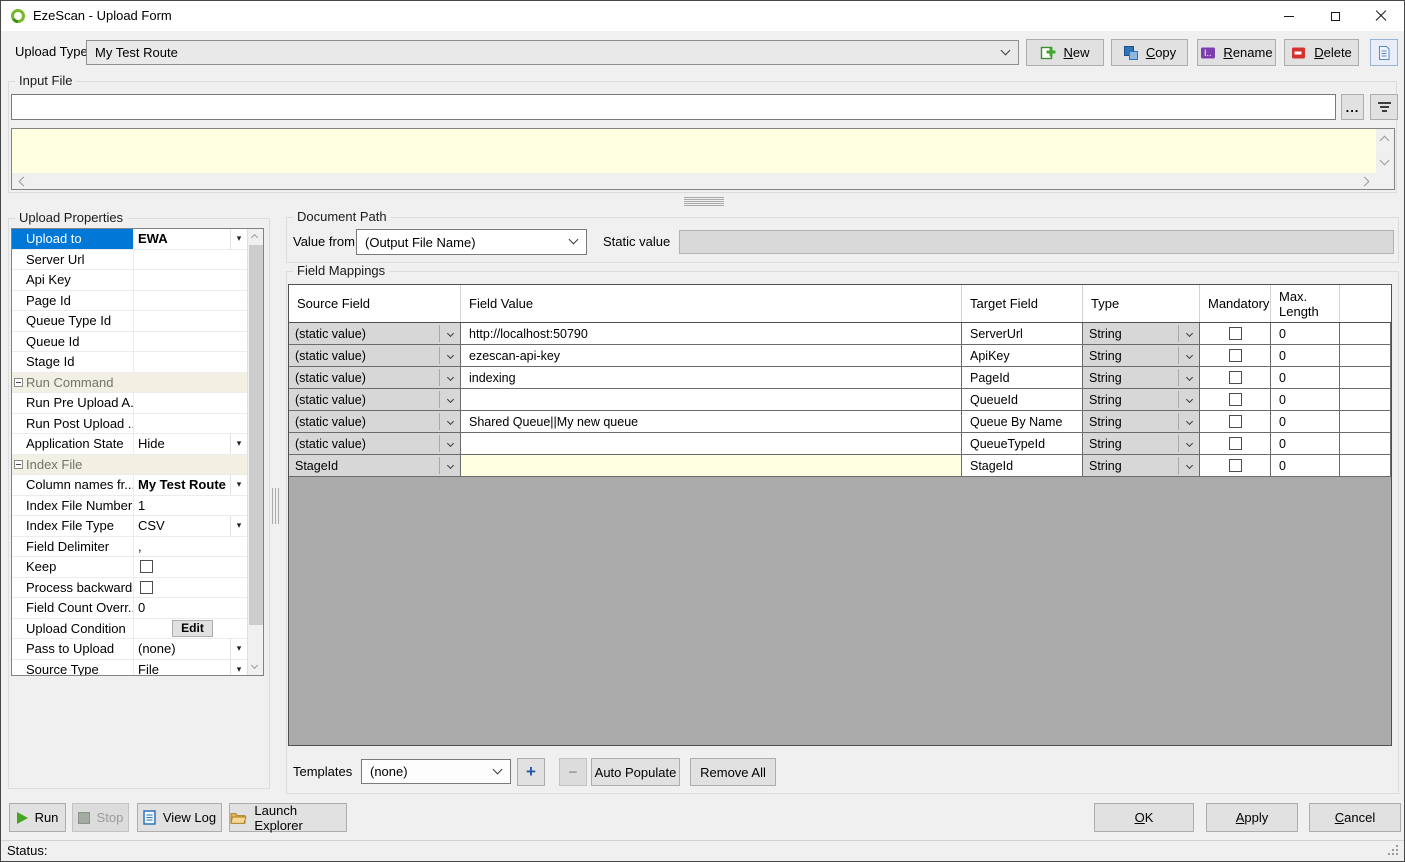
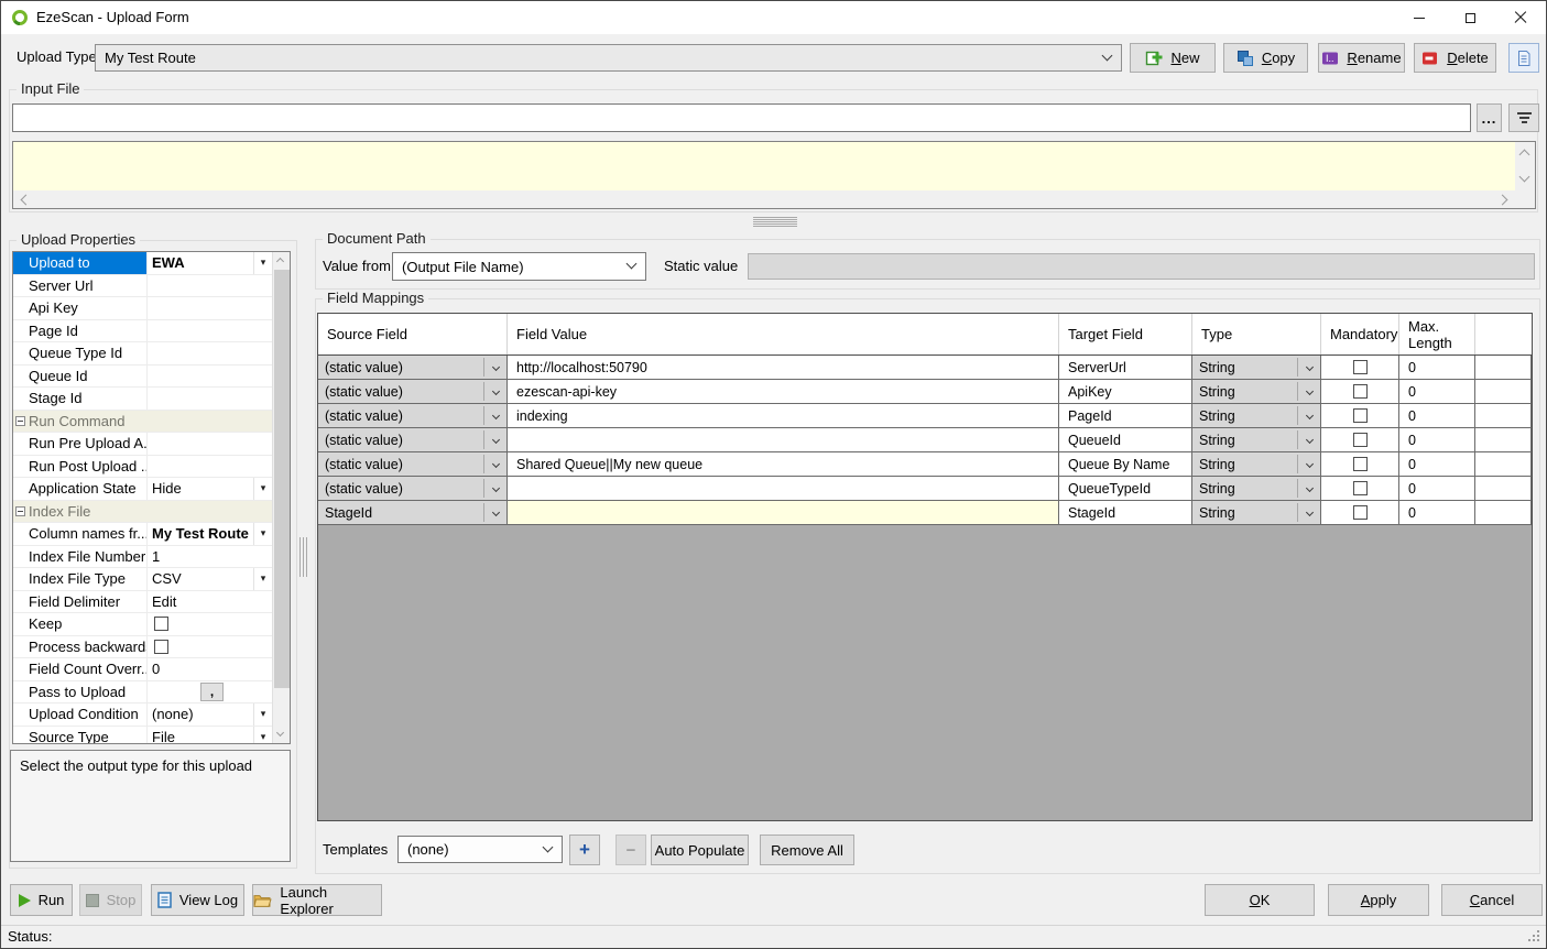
  EzeScan - Upload Form
  Upload Type
  My Test Route
  New
  Copy
  I..
  Rename
  Delete
  Input File
  ...
  Upload Properties
  Upload to
  EWA
  ▾
  Server Url
  Api Key
  Page Id
  Queue Type Id
  Queue Id
  Stage Id
  Run Command
  Run Pre Upload A.
  Run Post Upload ..
  Application State
  Hide
  ▾
  Index File
  Column names fr...
  My Test Route
  ▾
  Index File Number
  1
  Index File Type
  CSV
  ▾
  Field Delimiter
- ,
+ Edit
  Keep
  Process backward
  Field Count Overr..
  0
- Upload Condition
+ Pass to Upload
- Edit
+ ,
- Pass to Upload
+ Upload Condition
  (none)
  ▾
  Source Type
  File
  ▾
+ Select the output type for this upload
  Document Path
  Value from
  (Output File Name)
  Static value
  Field Mappings
  Source Field
  Field Value
  Target Field
  Type
  Mandatory
  Max. Length
  (static value)
  http://localhost:50790
  ServerUrl
  String
  0
  (static value)
  ezescan-api-key
  ApiKey
  String
  0
  (static value)
  indexing
  PageId
  String
  0
  (static value)
  QueueId
  String
  0
  (static value)
  Shared Queue||My new queue
  Queue By Name
  String
  0
  (static value)
  QueueTypeId
  String
  0
  StageId
  StageId
  String
  0
  Templates
  (none)
  +
  −
  Auto Populate
  Remove All
  Run
  Stop
  View Log
  Launch Explorer
  OK
  Apply
  Cancel
  Status:
